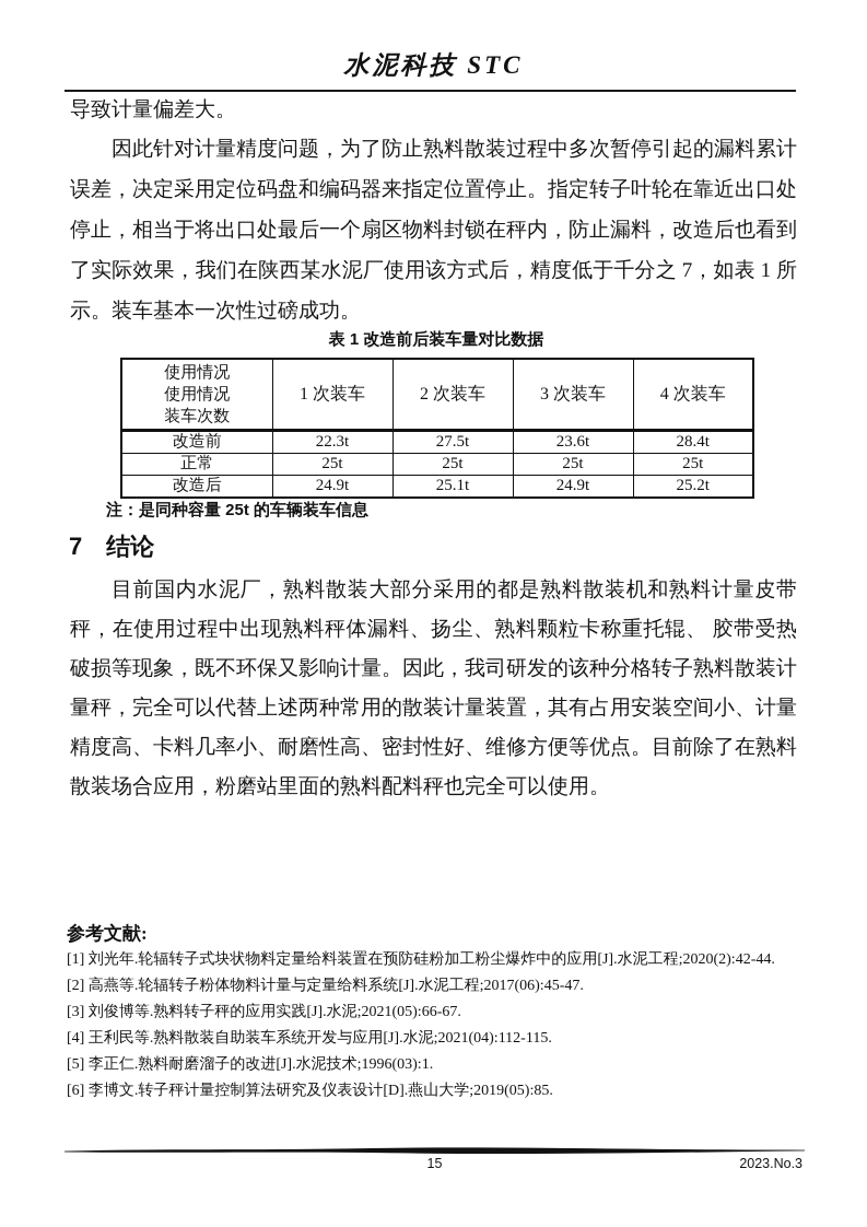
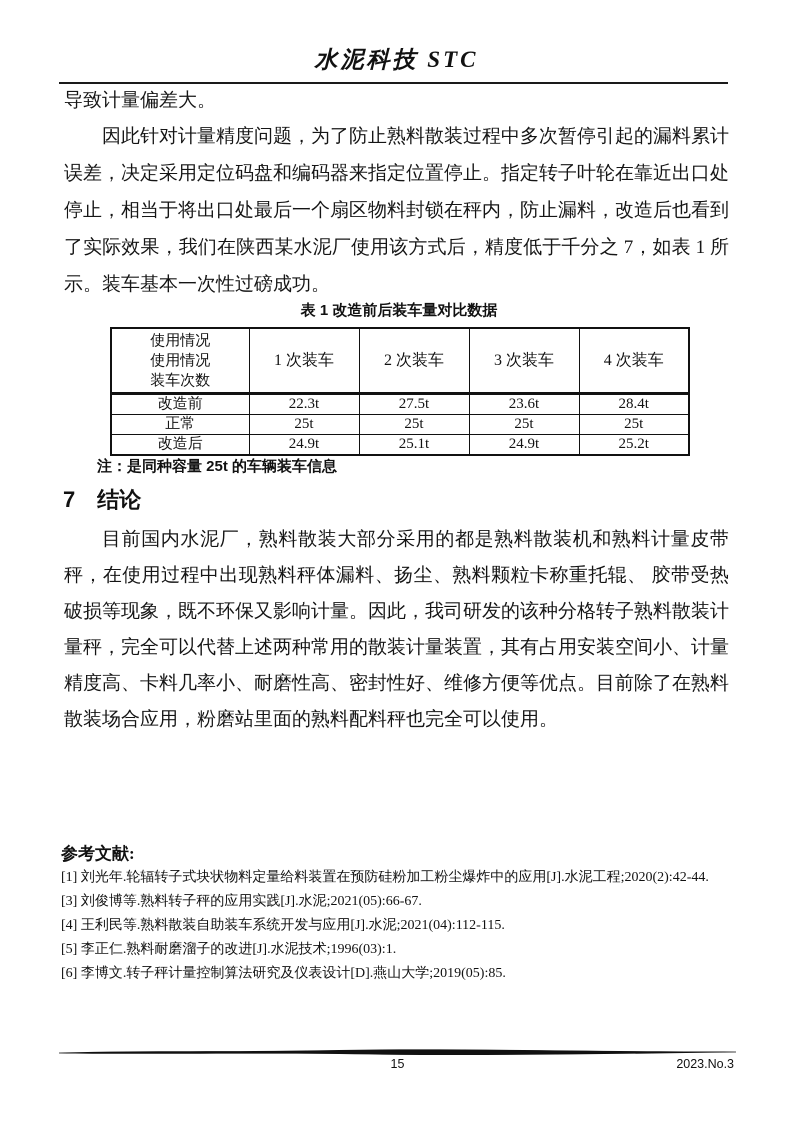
  水泥科技 STC
  导致计量偏差大。
  因此针对计量精度问题，为了防止熟料散装过程中多次暂停引起的漏料累计误差，决定采用定位码盘和编码器来指定位置停止。指定转子叶轮在靠近出口处停止，相当于将出口处最后一个扇区物料封锁在秤内，防止漏料，改造后也看到了实际效果，我们在陕西某水泥厂使用该方式后，精度低于千分之 7，如表 1 所示。装车基本一次性过磅成功。
  表 1 改造前后装车量对比数据
  使用情况 使用情况 装车次数	1 次装车	2 次装车	3 次装车	4 次装车
  改造前	22.3t	27.5t	23.6t	28.4t
  正常	25t	25t	25t	25t
  改造后	24.9t	25.1t	24.9t	25.2t
  注：是同种容量 25t 的车辆装车信息
  7 结论
  目前国内水泥厂，熟料散装大部分采用的都是熟料散装机和熟料计量皮带秤，在使用过程中出现熟料秤体漏料、扬尘、熟料颗粒卡称重托辊、 胶带受热破损等现象，既不环保又影响计量。因此，我司研发的该种分格转子熟料散装计量秤，完全可以代替上述两种常用的散装计量装置，其有占用安装空间小、计量精度高、卡料几率小、耐磨性高、密封性好、维修方便等优点。目前除了在熟料散装场合应用，粉磨站里面的熟料配料秤也完全可以使用。
  参考文献:
  [1] 刘光年.轮辐转子式块状物料定量给料装置在预防硅粉加工粉尘爆炸中的应用[J].水泥工程;2020(2):42-44.
- [2] 高燕等.轮辐转子粉体物料计量与定量给料系统[J].水泥工程;2017(06):45-47.
  [3] 刘俊博等.熟料转子秤的应用实践[J].水泥;2021(05):66-67.
  [4] 王利民等.熟料散装自助装车系统开发与应用[J].水泥;2021(04):112-115.
  [5] 李正仁.熟料耐磨溜子的改进[J].水泥技术;1996(03):1.
  [6] 李博文.转子秤计量控制算法研究及仪表设计[D].燕山大学;2019(05):85.
  15
  2023.No.3
